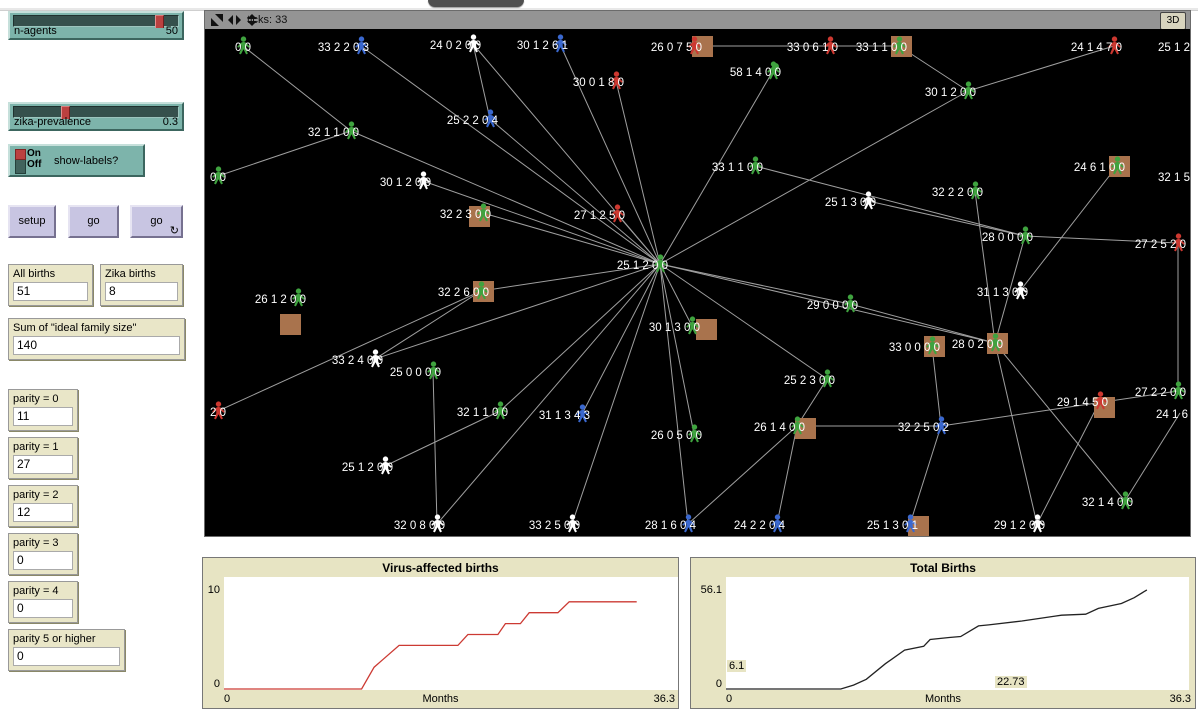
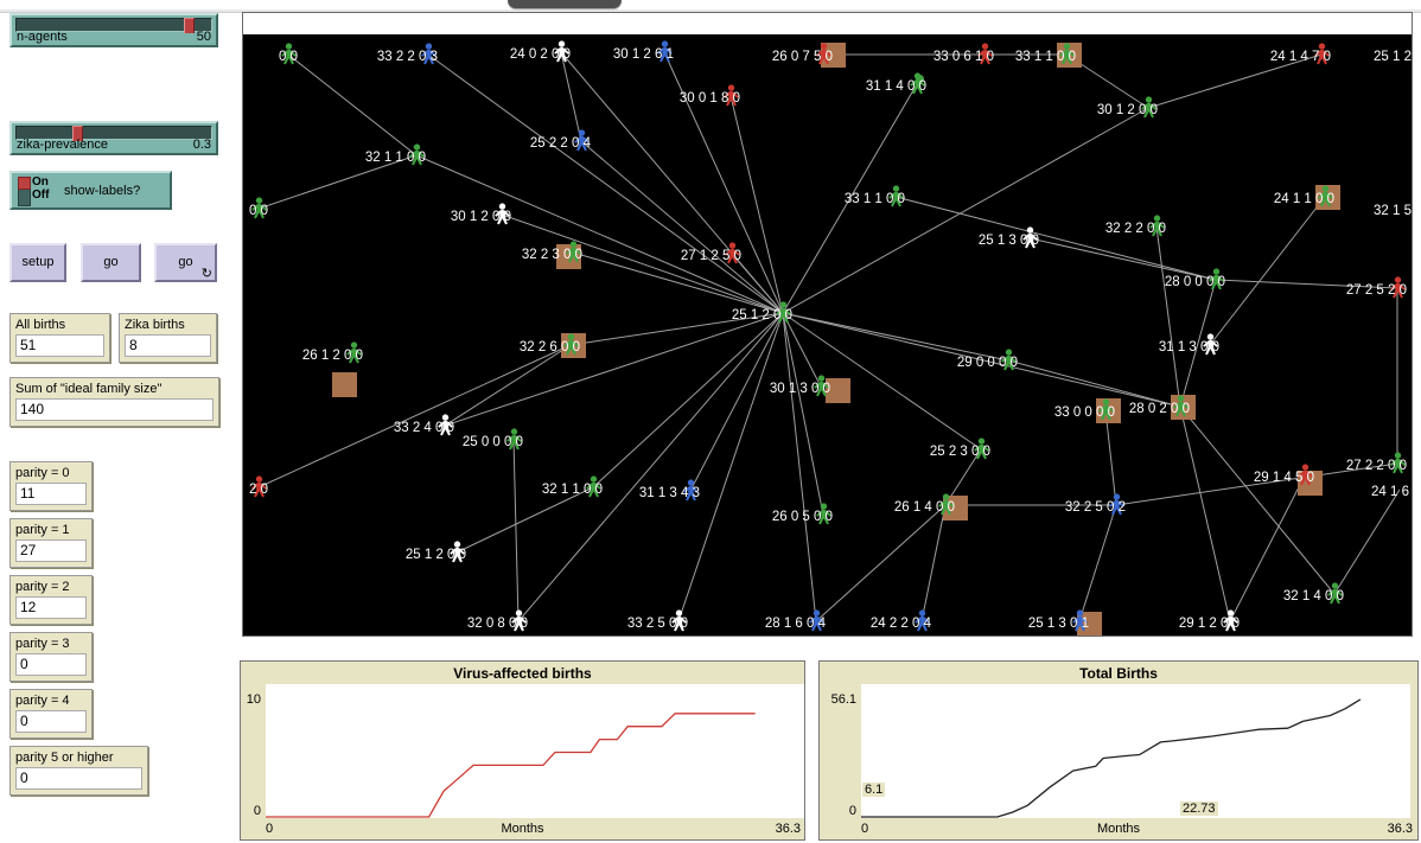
  n-agents
  50
  zika-prevalence
  0.3
  On
  Off
  show-labels?
  setup
  go
  go
  ↻
  All births
  51
  Zika births
  8
  Sum of "ideal family size"
  140
  parity = 0
  11
  parity = 1
  27
  parity = 2
  12
  parity = 3
  0
  parity = 4
  0
  parity 5 or higher
  0
- ticks: 33
- 3D
  0 0
  33 2 2 0 3
  24 0 2 0 0
  30 1 2 6 1
  26 0 7 5 0
  33 0 6 1 0
  33 1 1 0 0
  24 1 4 7 0
  25 1 2
  30 0 1 8 0
- 58 1 4 0 0
+ 31 1 4 0 0
  30 1 2 0 0
  32 1 1 0 0
  25 2 2 0 4
- 24 6 1 0 0
+ 24 1 1 0 0
  32 1 5
  0 0
  30 1 2 0 0
  33 1 1 0 0
  25 1 3 0 0
  32 2 2 0 0
  32 2 3 0 0
  27 1 2 5 0
  25 1 2 0 0
  28 0 0 0 0
  27 2 5 2 0
  32 2 6 0 0
  26 1 2 0 0
  29 0 0 0 0
  31 1 3 0 0
  30 1 3 0 0
  33 0 0 0 0
  28 0 2 0 0
  33 2 4 0 0
  25 0 0 0 0
  25 2 3 0 0
  2 0
  32 1 1 0 0
  31 1 3 4 3
  26 0 5 0 0
  26 1 4 0 0
  32 2 5 0 2
  29 1 4 5 0
  27 2 2 0 0
  24 1 6
  25 1 2 0 0
  32 1 4 0 0
  32 0 8 0 0
  33 2 5 0 0
  28 1 6 0 4
  24 2 2 0 4
  25 1 3 0 1
  29 1 2 0 0
  Virus-affected births
  10
  0
  0
  Months
  36.3
  Total Births
  56.1
  0
  6.1
  22.73
  0
  Months
  36.3
